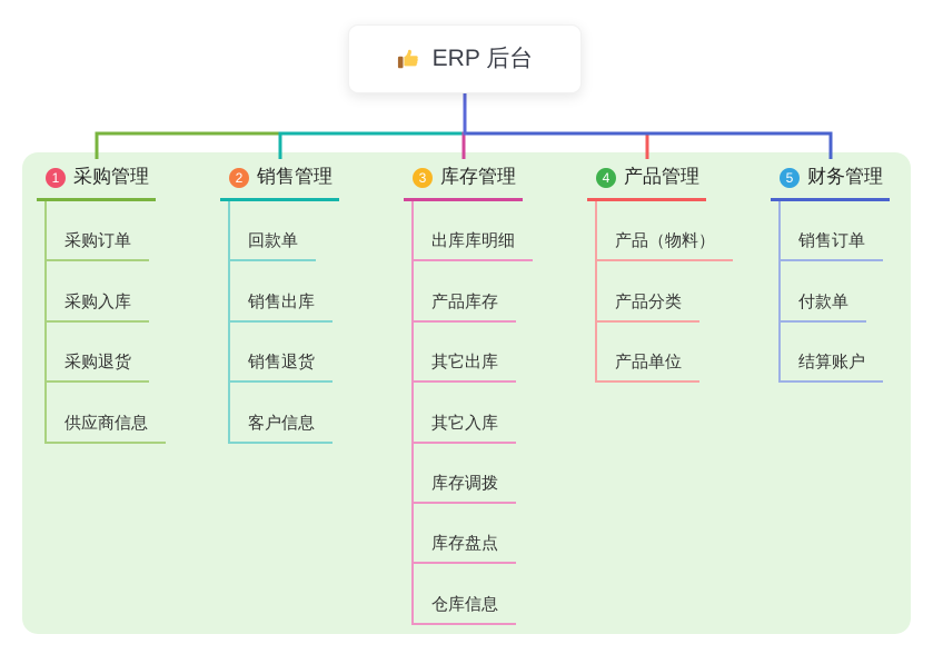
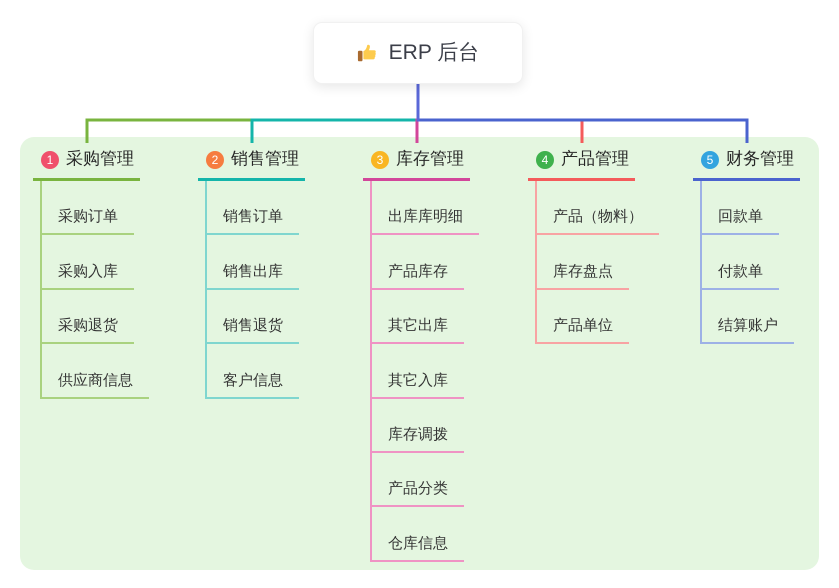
  ERP 后台
  1
  采购管理
  采购订单
  采购入库
  采购退货
  供应商信息
  2
  销售管理
- 回款单
+ 销售订单
  销售出库
  销售退货
  客户信息
  3
  库存管理
  出库库明细
  产品库存
  其它出库
  其它入库
  库存调拨
- 库存盘点
+ 产品分类
  仓库信息
  4
  产品管理
  产品（物料）
- 产品分类
+ 库存盘点
  产品单位
  5
  财务管理
- 销售订单
+ 回款单
  付款单
  结算账户
